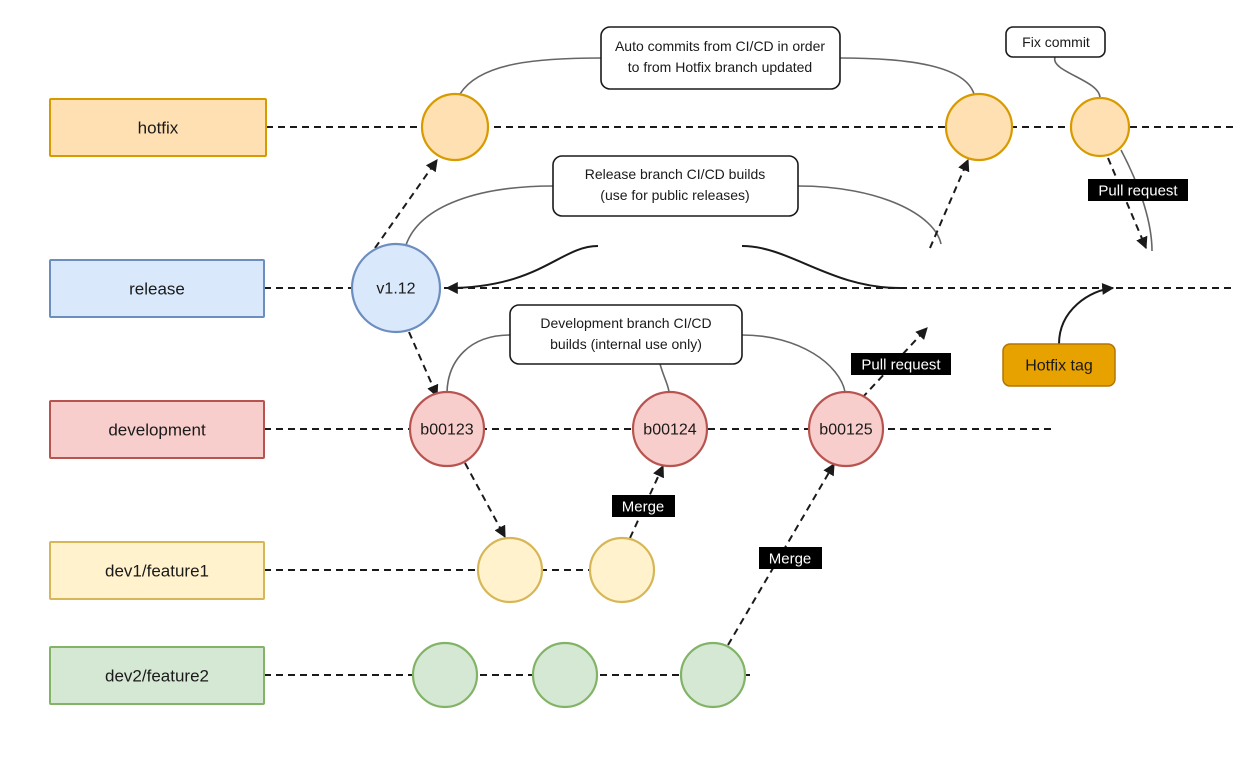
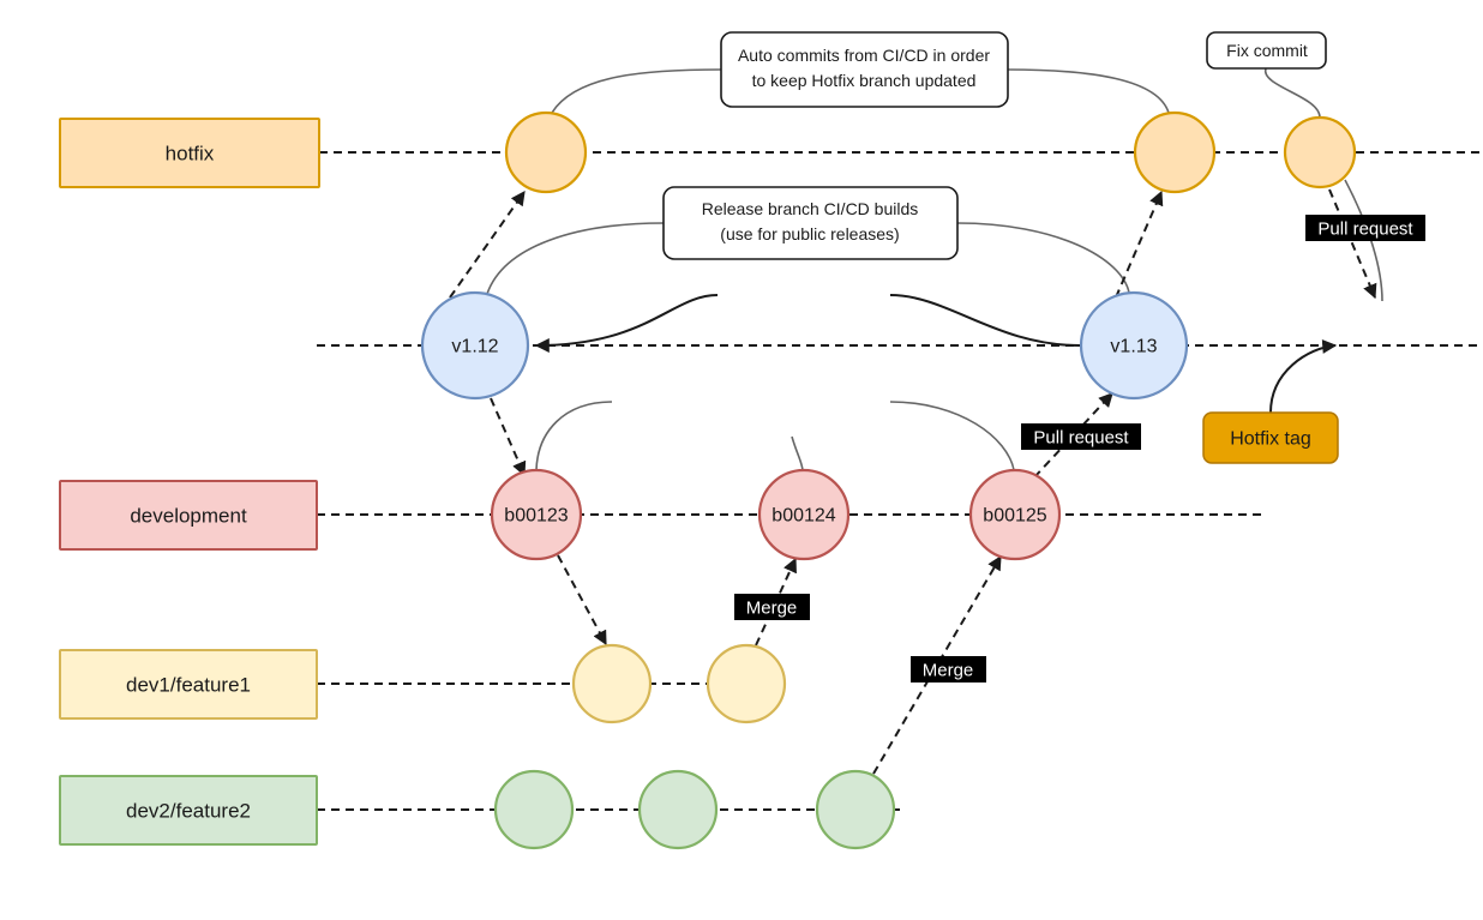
  hotfix
- release
  development
  dev1/feature1
  dev2/feature2
  v1.12
+ v1.13
  b00123
  b00124
  b00125
  Auto commits from CI/CD in order
- to from Hotfix branch updated
+ to keep Hotfix branch updated
  Release branch CI/CD builds
  (use for public releases)
- Development branch CI/CD
- builds (internal use only)
  Fix commit
  Hotfix tag
  Pull request
  Pull request
  Merge
  Merge
